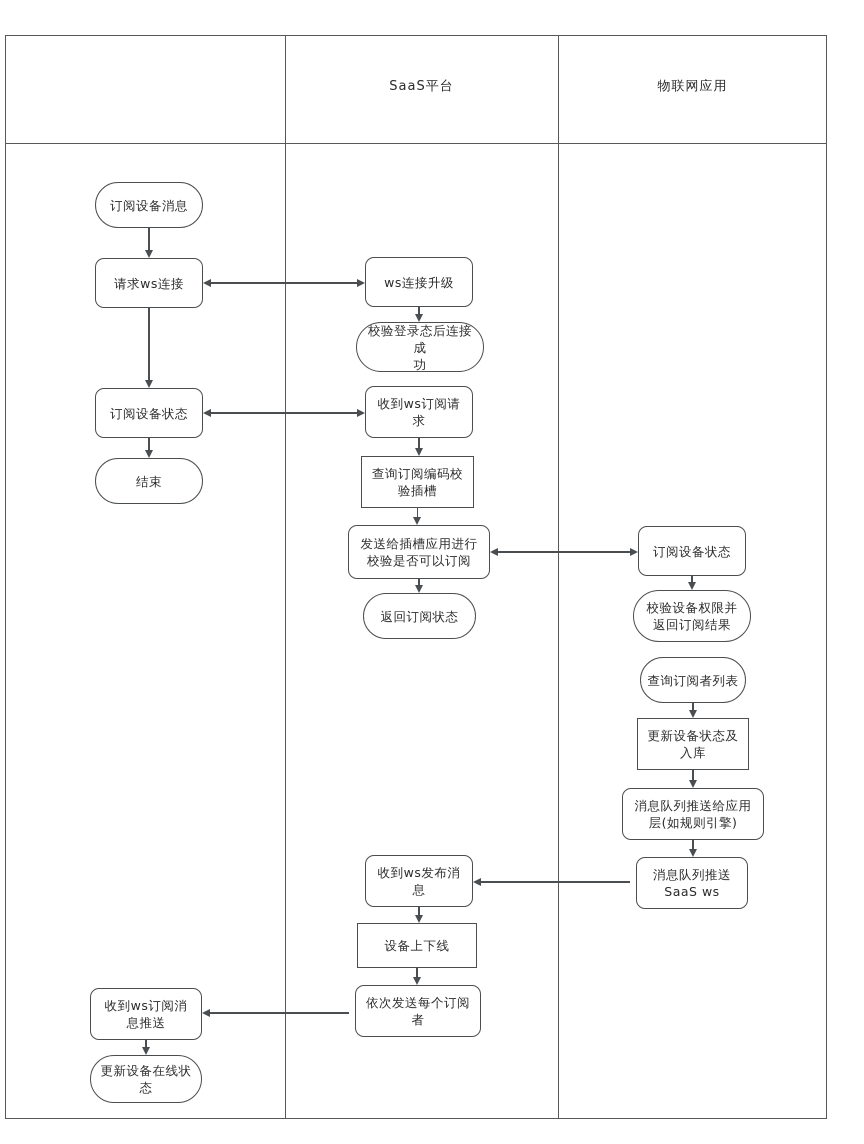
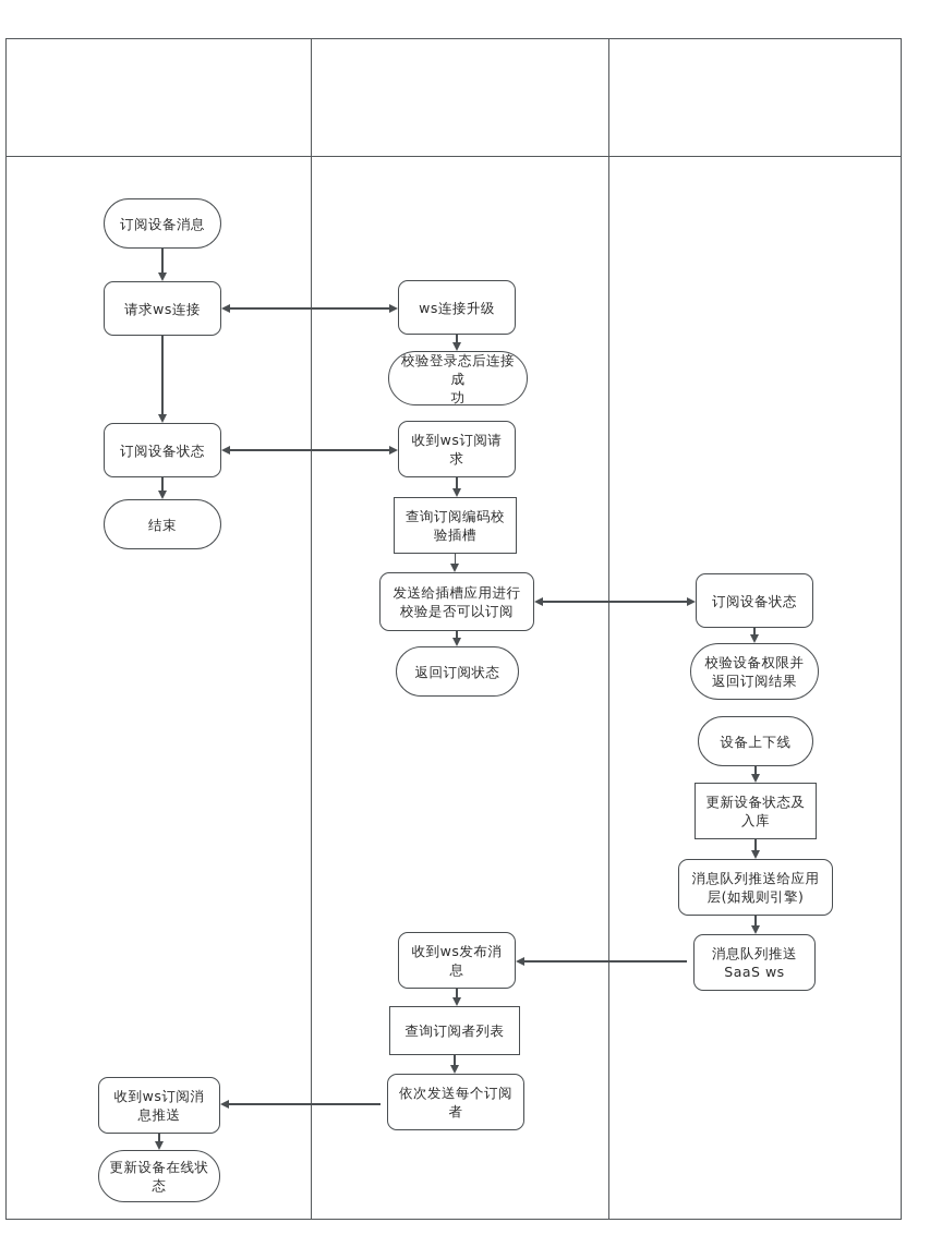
- SaaS平台
- 物联网应用
  订阅设备消息
  请求ws连接
  订阅设备状态
  结束
  ws连接升级
  校验登录态后连接成
  功
  收到ws订阅请
  求
  查询订阅编码校
  验插槽
  发送给插槽应用进行
  校验是否可以订阅
  返回订阅状态
  收到ws发布消
  息
- 设备上下线
+ 查询订阅者列表
  依次发送每个订阅
  者
  订阅设备状态
  校验设备权限并
  返回订阅结果
- 查询订阅者列表
+ 设备上下线
  更新设备状态及
  入库
  消息队列推送给应用
  层(如规则引擎)
  消息队列推送
  SaaS ws
  收到ws订阅消
  息推送
  更新设备在线状
  态
